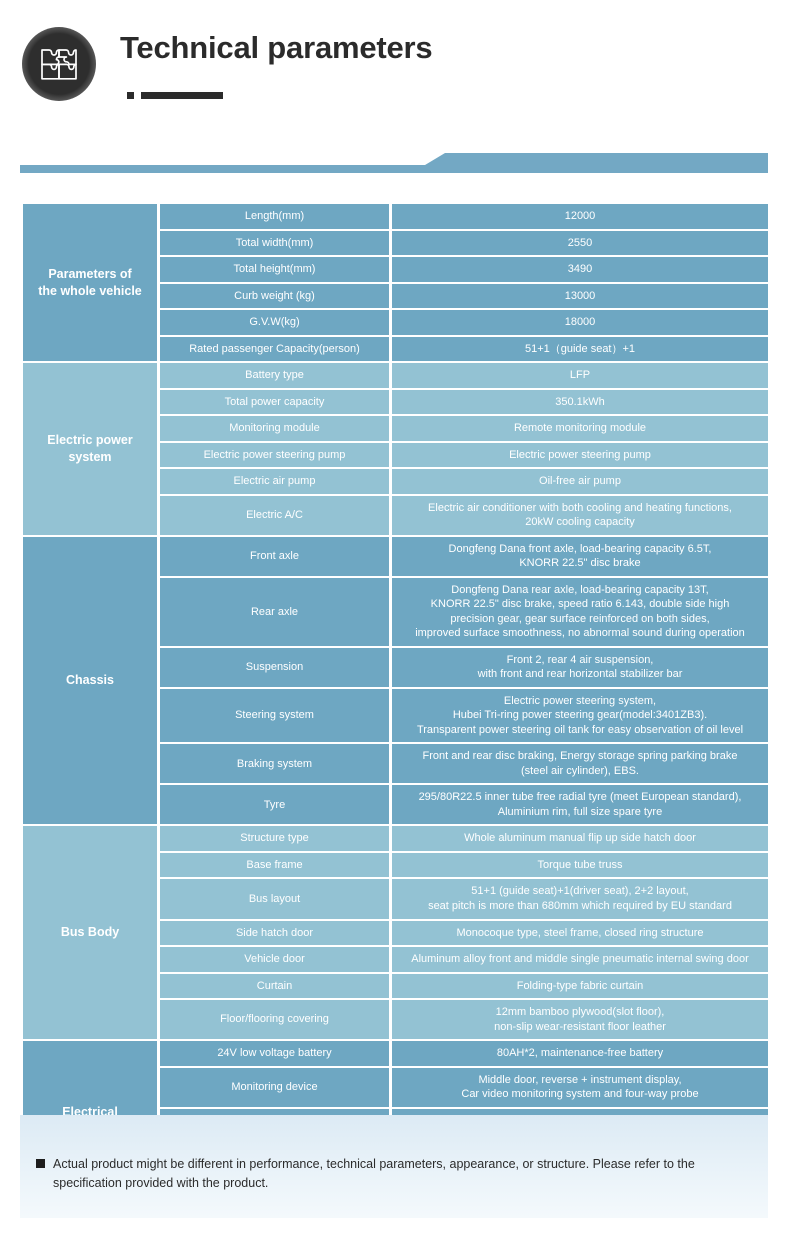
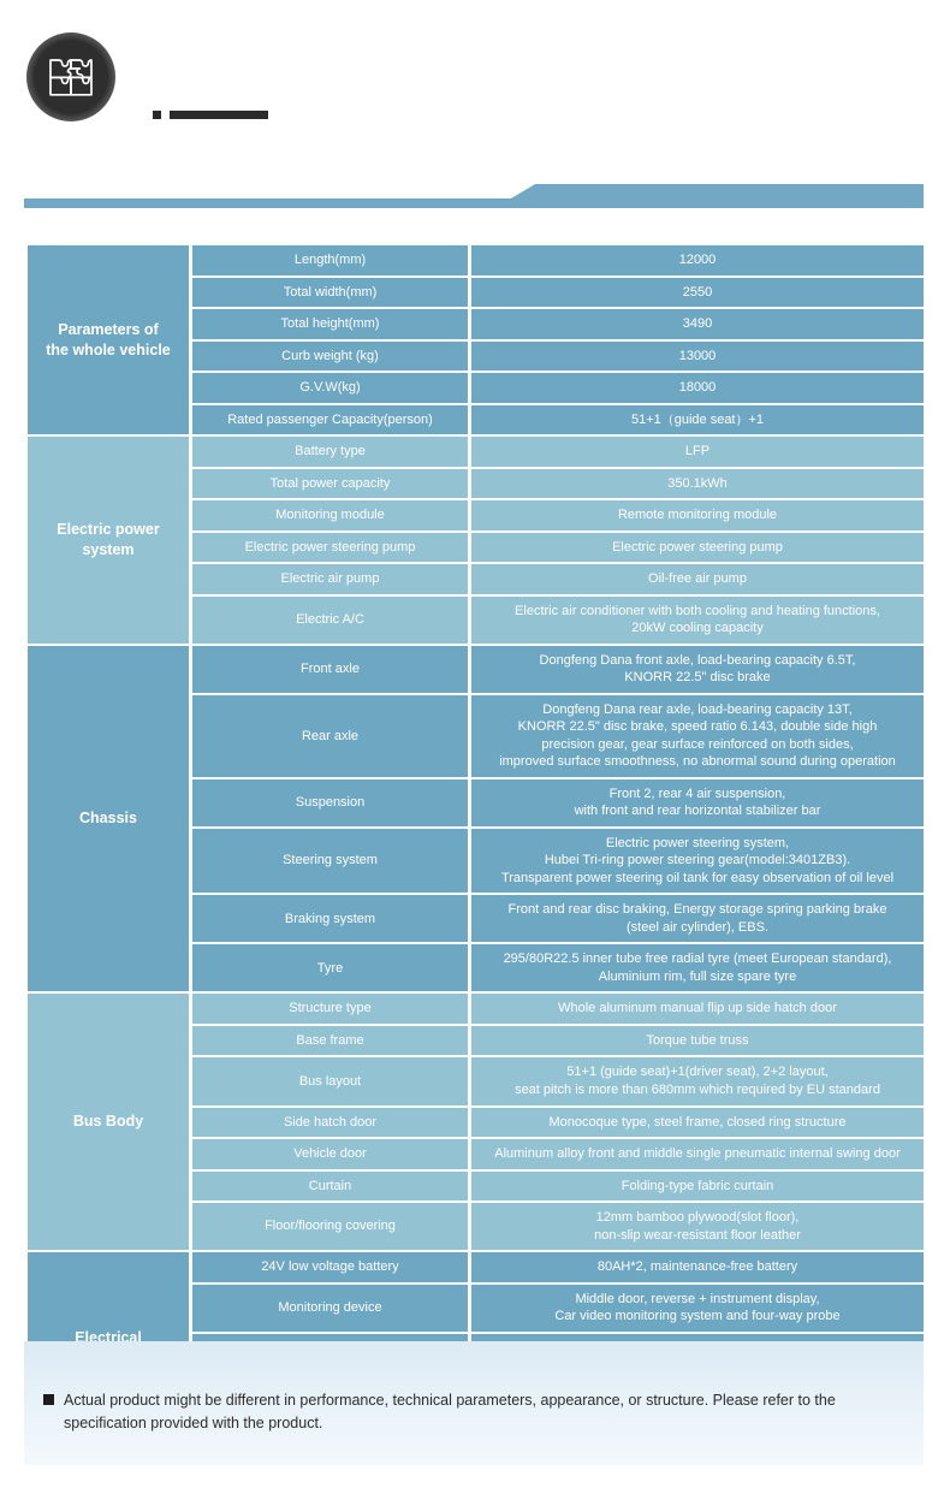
- Technical parameters
  Parameters of the whole vehicle	Length(mm)	12000
  Total width(mm)	2550
  Total height(mm)	3490
  Curb weight (kg)	13000
  G.V.W(kg)	18000
  Rated passenger Capacity(person)	51+1（guide seat）+1
  Electric power system	Battery type	LFP
  Total power capacity	350.1kWh
  Monitoring module	Remote monitoring module
  Electric power steering pump	Electric power steering pump
  Electric air pump	Oil-free air pump
  Electric A/C	Electric air conditioner with both cooling and heating functions, 20kW cooling capacity
  Chassis	Front axle	Dongfeng Dana front axle, load-bearing capacity 6.5T, KNORR 22.5" disc brake
  Rear axle	Dongfeng Dana rear axle, load-bearing capacity 13T, KNORR 22.5" disc brake, speed ratio 6.143, double side high precision gear, gear surface reinforced on both sides, improved surface smoothness, no abnormal sound during operation
  Suspension	Front 2, rear 4 air suspension, with front and rear horizontal stabilizer bar
  Steering system	Electric power steering system, Hubei Tri-ring power steering gear(model:3401ZB3). Transparent power steering oil tank for easy observation of oil level
  Braking system	Front and rear disc braking, Energy storage spring parking brake (steel air cylinder), EBS.
  Tyre	295/80R22.5 inner tube free radial tyre (meet European standard), Aluminium rim, full size spare tyre
  Bus Body	Structure type	Whole aluminum manual flip up side hatch door
  Base frame	Torque tube truss
  Bus layout	51+1 (guide seat)+1(driver seat), 2+2 layout, seat pitch is more than 680mm which required by EU standard
  Side hatch door	Monocoque type, steel frame, closed ring structure
  Vehicle door	Aluminum alloy front and middle single pneumatic internal swing door
  Curtain	Folding-type fabric curtain
  Floor/flooring covering	12mm bamboo plywood(slot floor), non-slip wear-resistant floor leather
  Electrical	24V low voltage battery	80AH*2, maintenance-free battery
  Monitoring device	Middle door, reverse + instrument display, Car video monitoring system and four-way probe
  Actual product might be different in performance, technical parameters, appearance, or structure. Please refer to the specification provided with the product.
